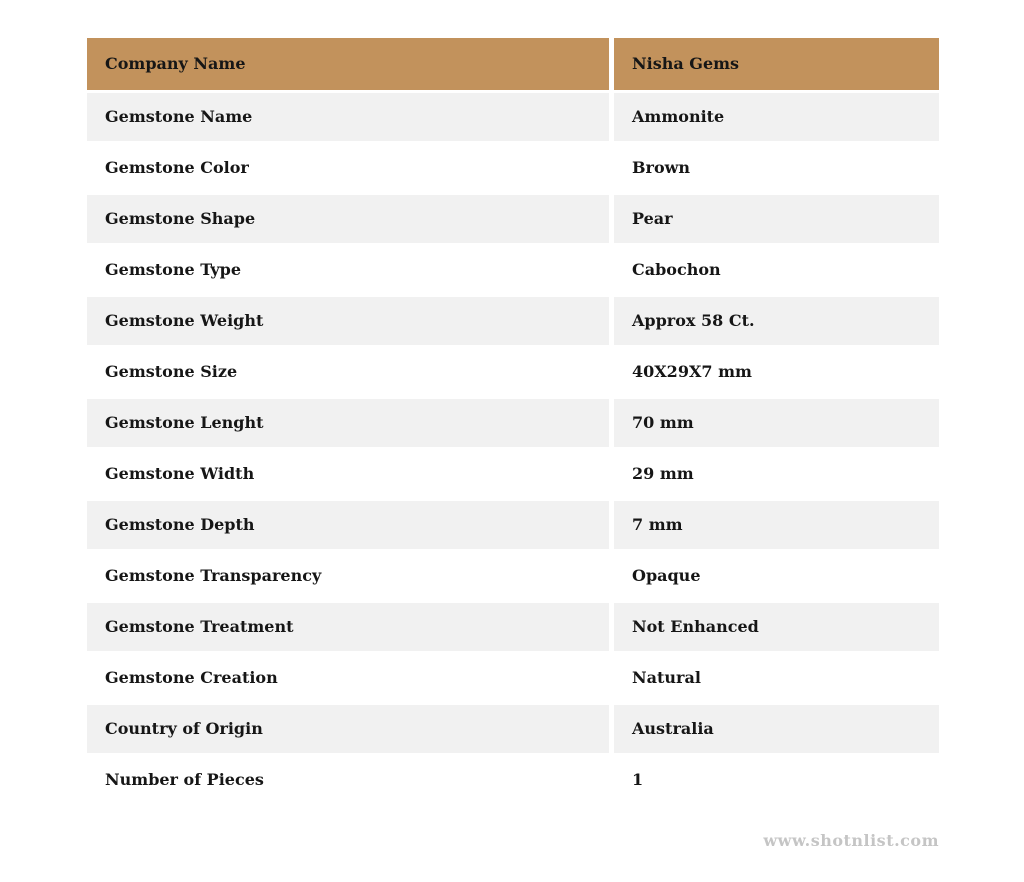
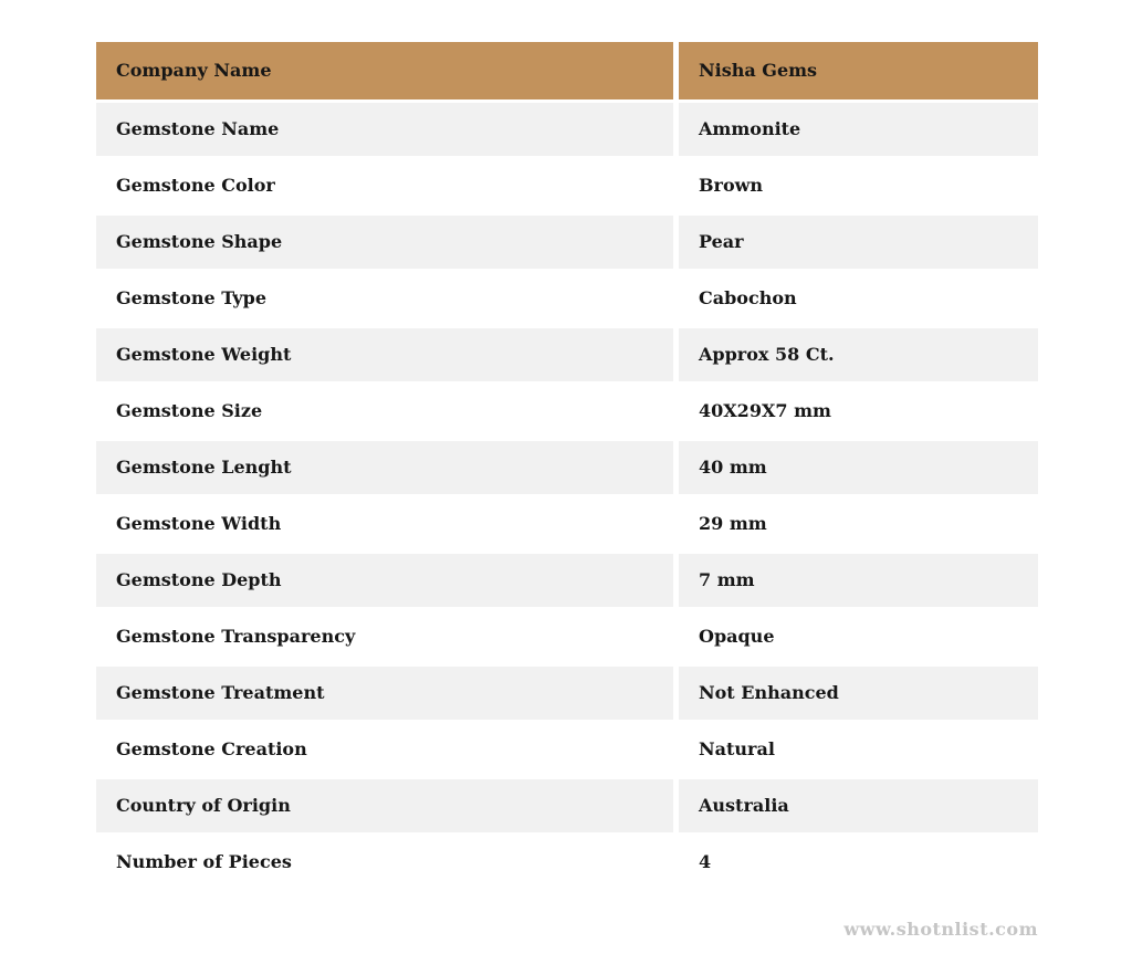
  Company Name
  Nisha Gems
  Gemstone Name
  Ammonite
  Gemstone Color
  Brown
  Gemstone Shape
  Pear
  Gemstone Type
  Cabochon
  Gemstone Weight
  Approx 58 Ct.
  Gemstone Size
  40X29X7 mm
  Gemstone Lenght
- 70 mm
+ 40 mm
  Gemstone Width
  29 mm
  Gemstone Depth
  7 mm
  Gemstone Transparency
  Opaque
  Gemstone Treatment
  Not Enhanced
  Gemstone Creation
  Natural
  Country of Origin
  Australia
  Number of Pieces
- 1
+ 4
  www.shotnlist.com
